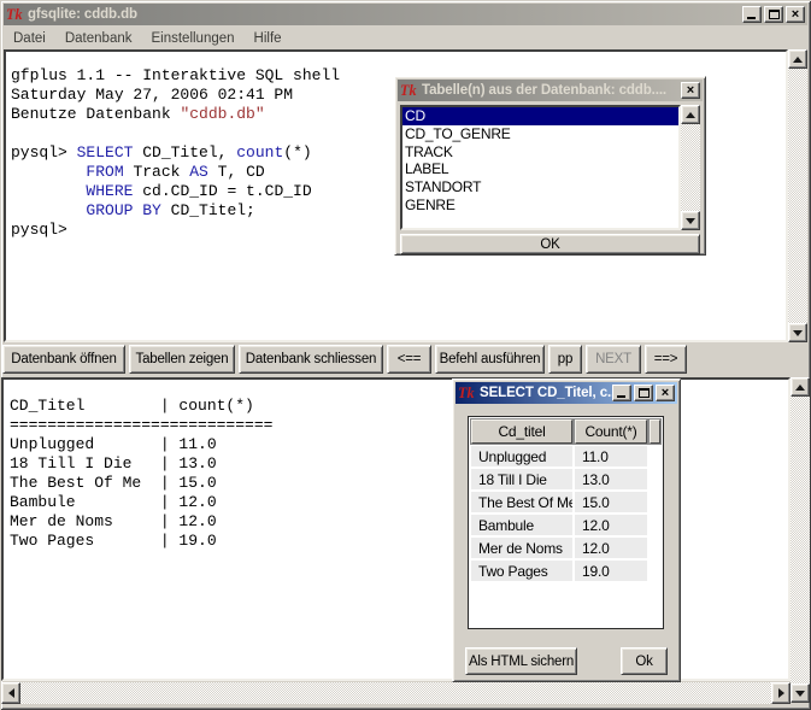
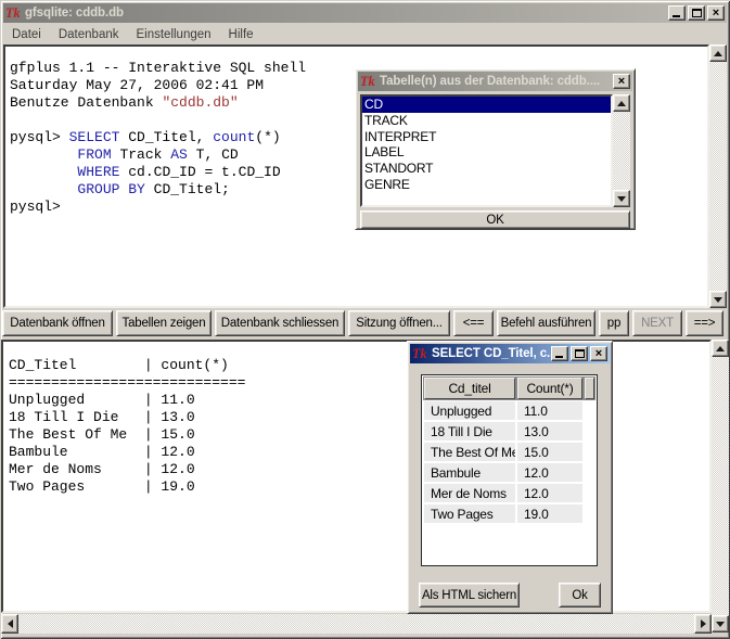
  Tk
  gfsqlite: cddb.db
  ×
  Datei
  Datenbank
  Einstellungen
  Hilfe
  gfplus 1.1 -- Interaktive SQL shell
  Saturday May 27, 2006 02:41 PM
  Benutze Datenbank "cddb.db"
  pysql> SELECT CD_Titel, count(*)
  FROM Track AS T, CD
  WHERE cd.CD_ID = t.CD_ID
  GROUP BY CD_Titel;
  pysql>
  Datenbank öffnen
  Tabellen zeigen
  Datenbank schliessen
+ Sitzung öffnen...
  <==
  Befehl ausführen
  pp
  NEXT
  ==>
  CD_Titel | count(*)
  ============================
  Unplugged | 11.0
  18 Till I Die | 13.0
  The Best Of Me | 15.0
  Bambule | 12.0
  Mer de Noms | 12.0
  Two Pages | 19.0
  Tk
  Tabelle(n) aus der Datenbank: cddb....
  ×
  CD
- CD_TO_GENRE
  TRACK
+ INTERPRET
  LABEL
  STANDORT
  GENRE
  OK
  Tk
  SELECT CD_Titel, c.
  ×
  Cd_titel
  Count(*)
  Unplugged
  11.0
  18 Till I Die
  13.0
  The Best Of Me
  15.0
  Bambule
  12.0
  Mer de Noms
  12.0
  Two Pages
  19.0
  Als HTML sichern
  Ok
